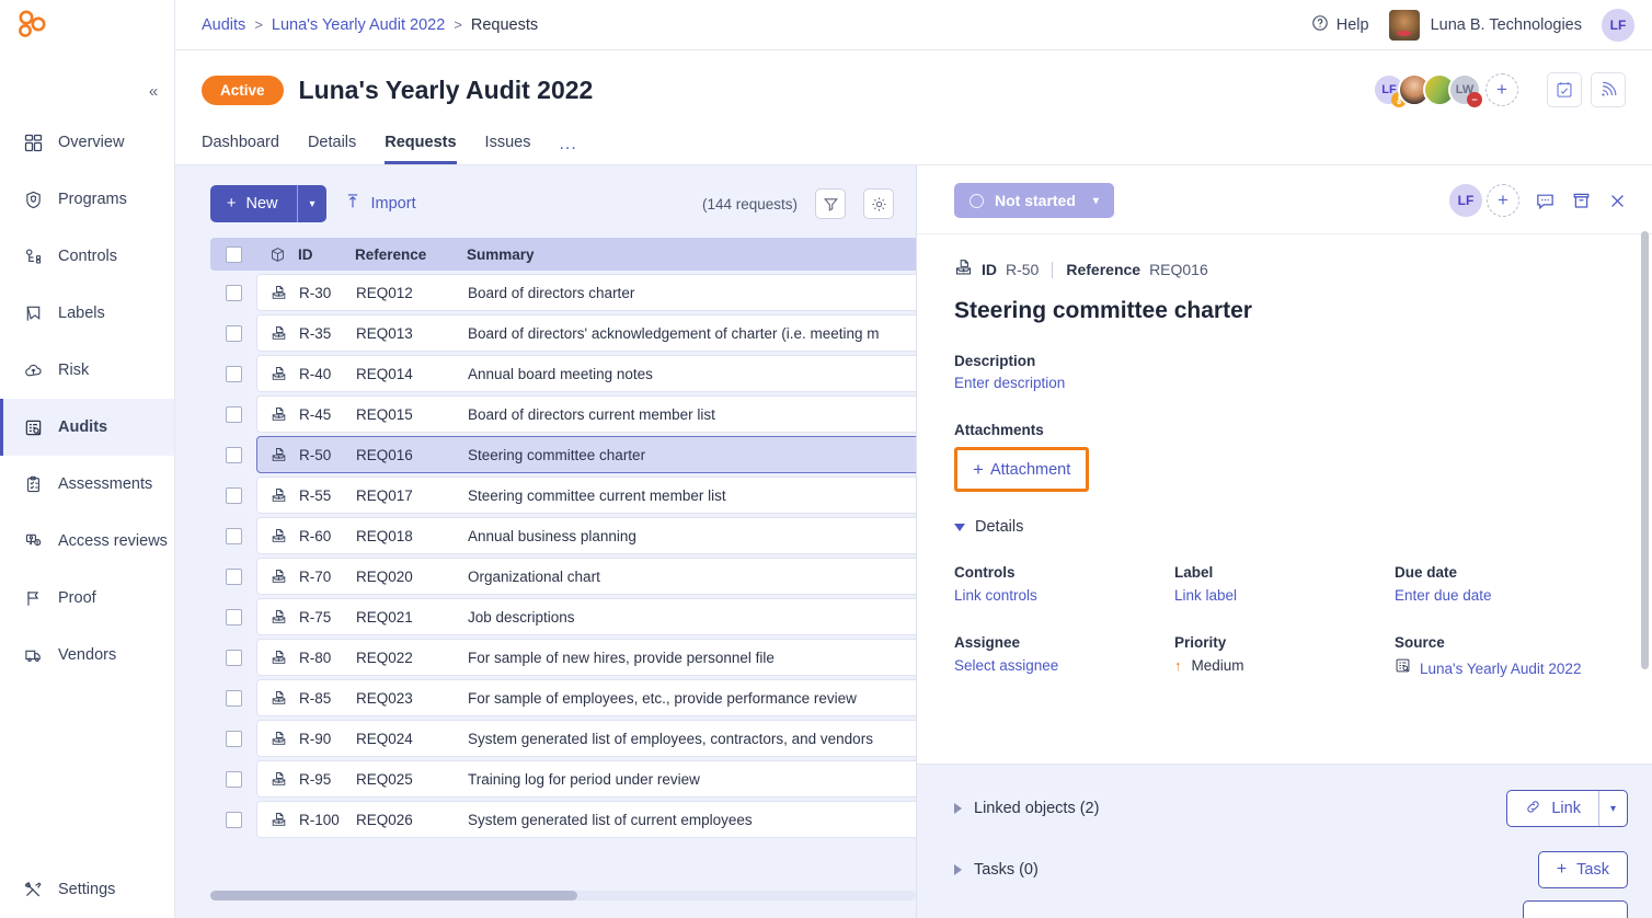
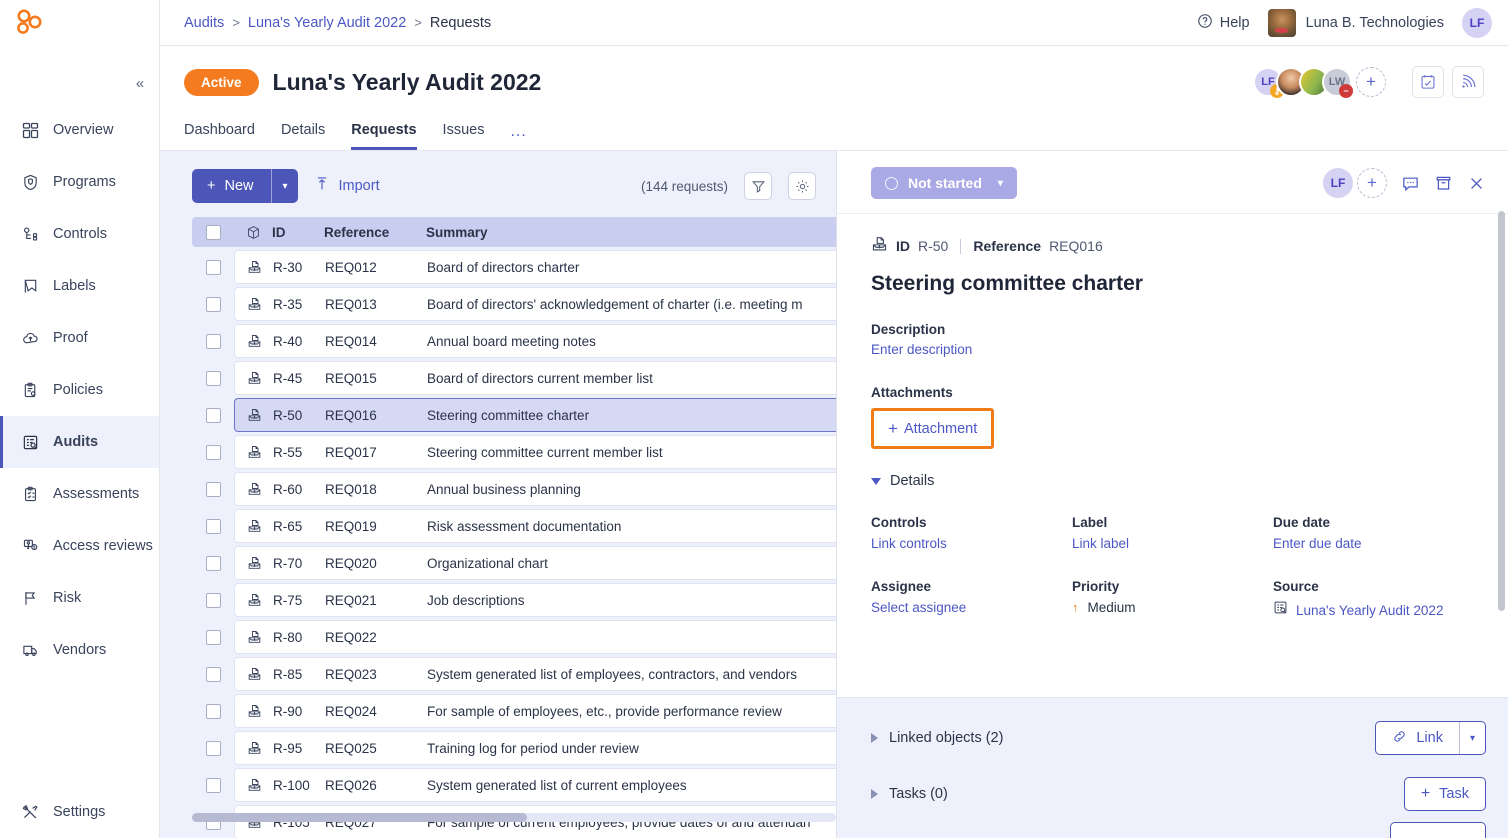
  «
  Overview
  Programs
  Controls
  Labels
- Risk
+ Proof
+ Policies
  Audits
  Assessments
  Access reviews
- Proof
+ Risk
  Vendors
  Settings
  Audits
  >
  Luna's Yearly Audit 2022
  >
  Requests
  Help
  Luna B. Technologies
  LF
  Active
  Luna's Yearly Audit 2022
  LF
  ⚷
  LW
  −
  +
  Dashboard
  Details
  Requests
  Issues
  ...
  +
  New
  ▾
  Import
  (144 requests)
  ID
  Reference
  Summary
  R-30
  REQ012
  Board of directors charter
  R-35
  REQ013
  Board of directors' acknowledgement of charter (i.e. meeting m
  R-40
  REQ014
  Annual board meeting notes
  R-45
  REQ015
  Board of directors current member list
  R-50
  REQ016
  Steering committee charter
  R-55
  REQ017
  Steering committee current member list
  R-60
  REQ018
  Annual business planning
+ R-65
+ REQ019
+ Risk assessment documentation
  R-70
  REQ020
  Organizational chart
  R-75
  REQ021
  Job descriptions
  R-80
  REQ022
- For sample of new hires, provide personnel file
  R-85
  REQ023
- For sample of employees, etc., provide performance review
+ System generated list of employees, contractors, and vendors
  R-90
  REQ024
- System generated list of employees, contractors, and vendors
+ For sample of employees, etc., provide performance review
  R-95
  REQ025
  Training log for period under review
  R-100
  REQ026
  System generated list of current employees
+ R-105
+ REQ027
+ For sample of current employees, provide dates of and attendan
  Not started
  ▾
  LF
  +
  ID
  R-50
  Reference
  REQ016
  Steering committee charter
  Description
  Enter description
  Attachments
  +
  Attachment
  Details
  Controls
  Link controls
  Label
  Link label
  Due date
  Enter due date
  Assignee
  Select assignee
  Priority
  ↑
  Medium
  Source
  Luna's Yearly Audit 2022
  Linked objects (2)
  Link
  ▾
  Tasks (0)
  +
  Task
